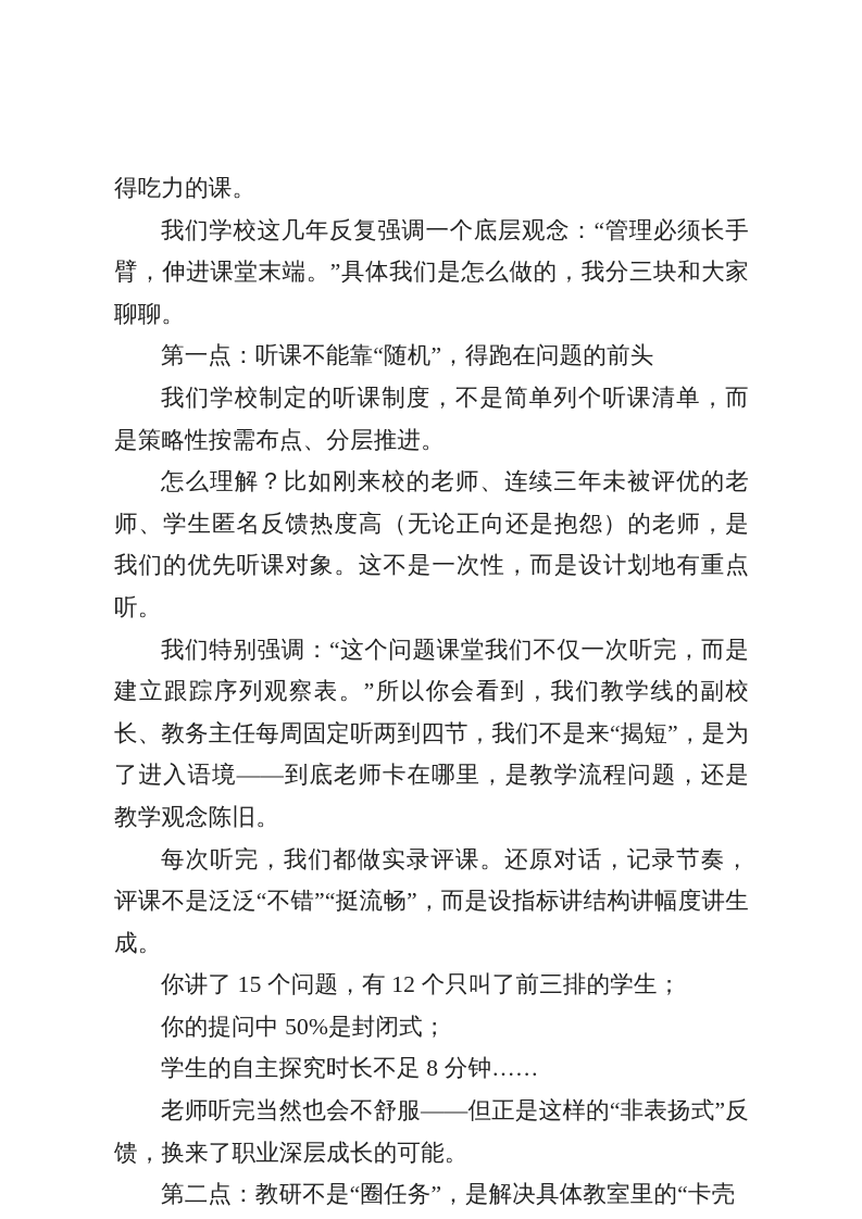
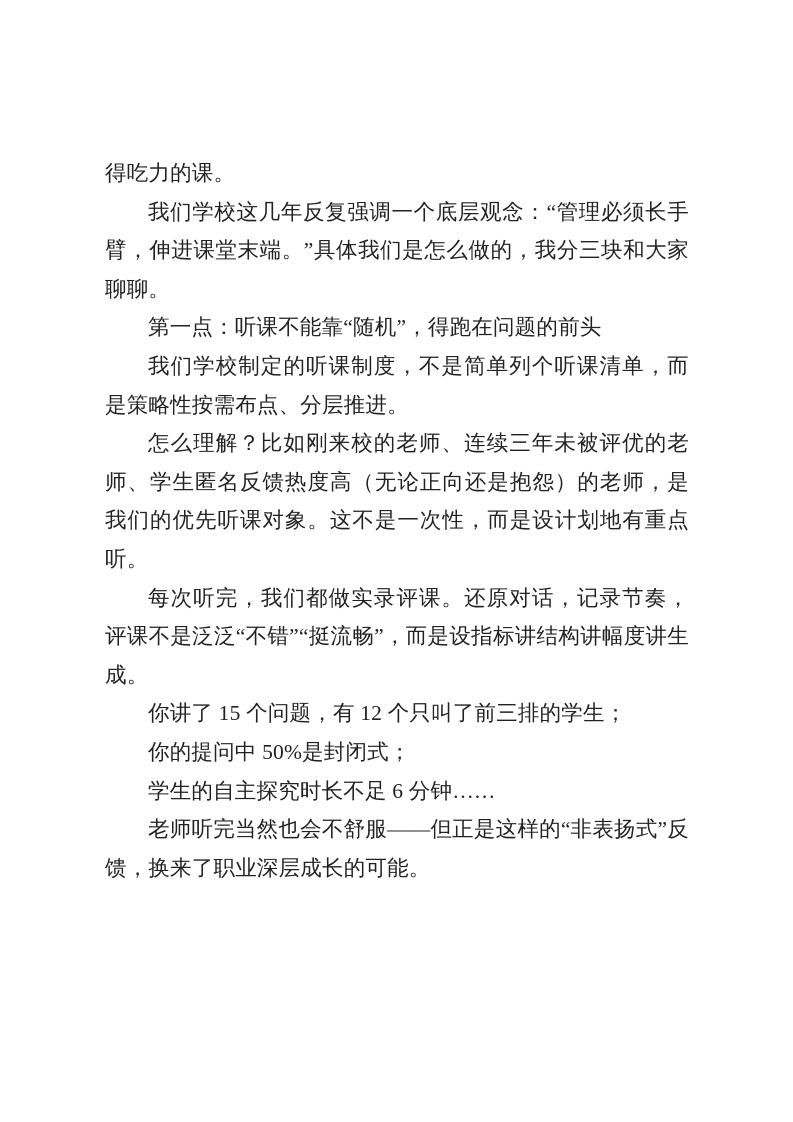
  得吃力的课。
  我们学校这几年反复强调一个底层观念：“管理必须长手臂，伸进课堂末端。”具体我们是怎么做的，我分三块和大家聊聊。
  第一点：听课不能靠“随机”，得跑在问题的前头
  我们学校制定的听课制度，不是简单列个听课清单，而是策略性按需布点、分层推进。
  怎么理解？比如刚来校的老师、连续三年未被评优的老师、学生匿名反馈热度高（无论正向还是抱怨）的老师，是我们的优先听课对象。这不是一次性，而是设计划地有重点听。
- 我们特别强调：“这个问题课堂我们不仅一次听完，而是建立跟踪序列观察表。”所以你会看到，我们教学线的副校长、教务主任每周固定听两到四节，我们不是来“揭短”，是为了进入语境——到底老师卡在哪里，是教学流程问题，还是教学观念陈旧。
  每次听完，我们都做实录评课。还原对话，记录节奏，评课不是泛泛“不错”“挺流畅”，而是设指标讲结构讲幅度讲生成。
  你讲了 15 个问题，有 12 个只叫了前三排的学生；
  你的提问中 50%是封闭式；
- 学生的自主探究时长不足 8 分钟……
+ 学生的自主探究时长不足 6 分钟……
  老师听完当然也会不舒服——但正是这样的“非表扬式”反馈，换来了职业深层成长的可能。
- 第二点：教研不是“圈任务”，是解决具体教室里的“卡壳
